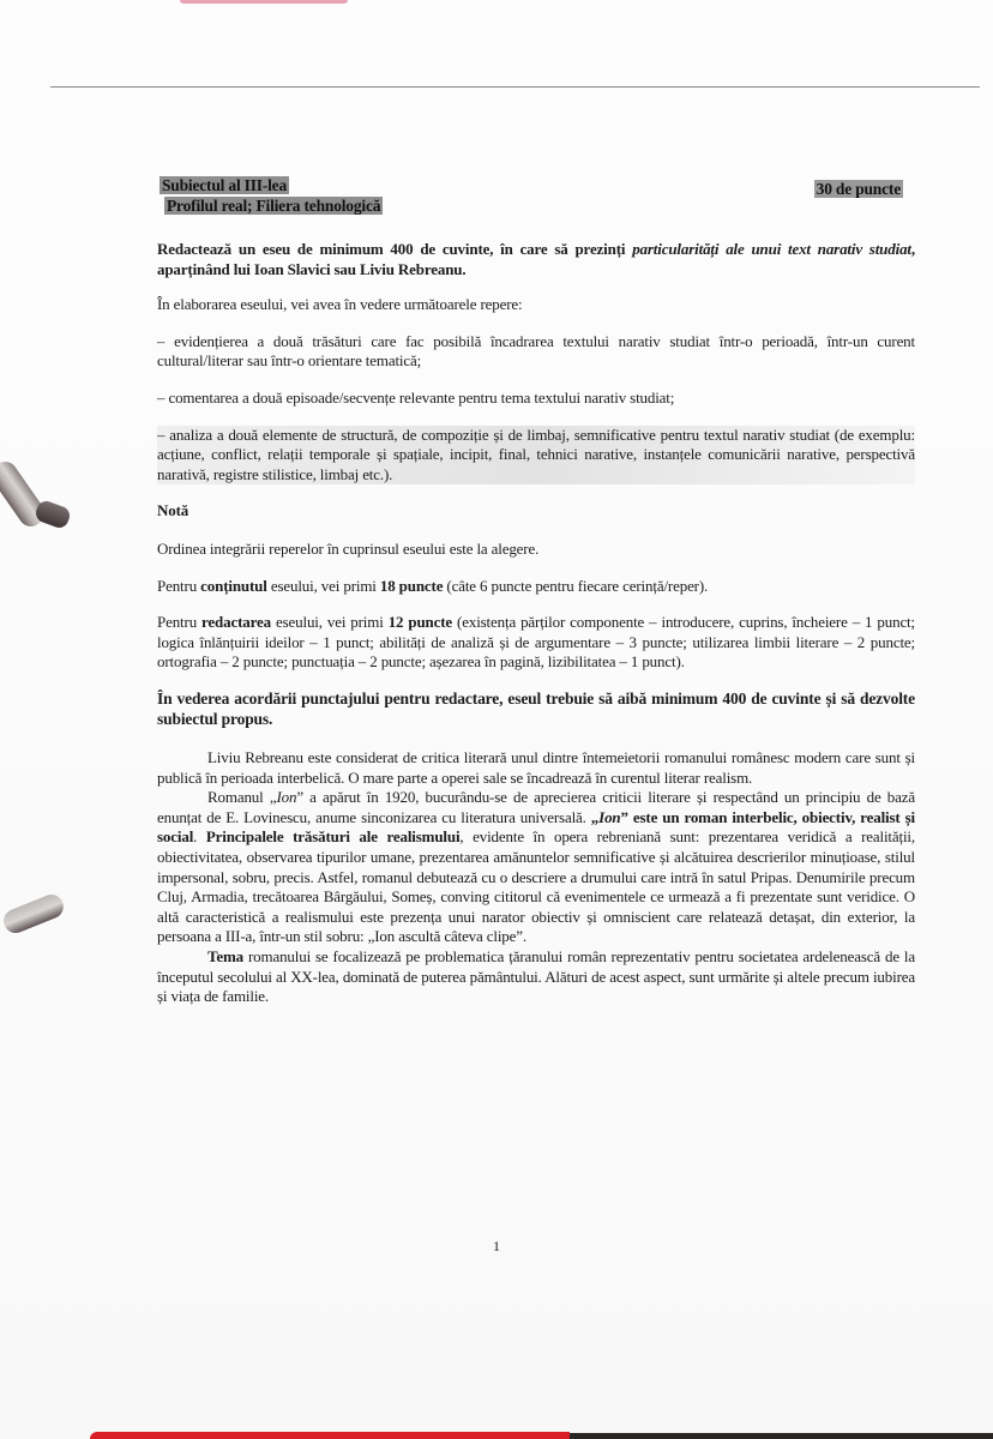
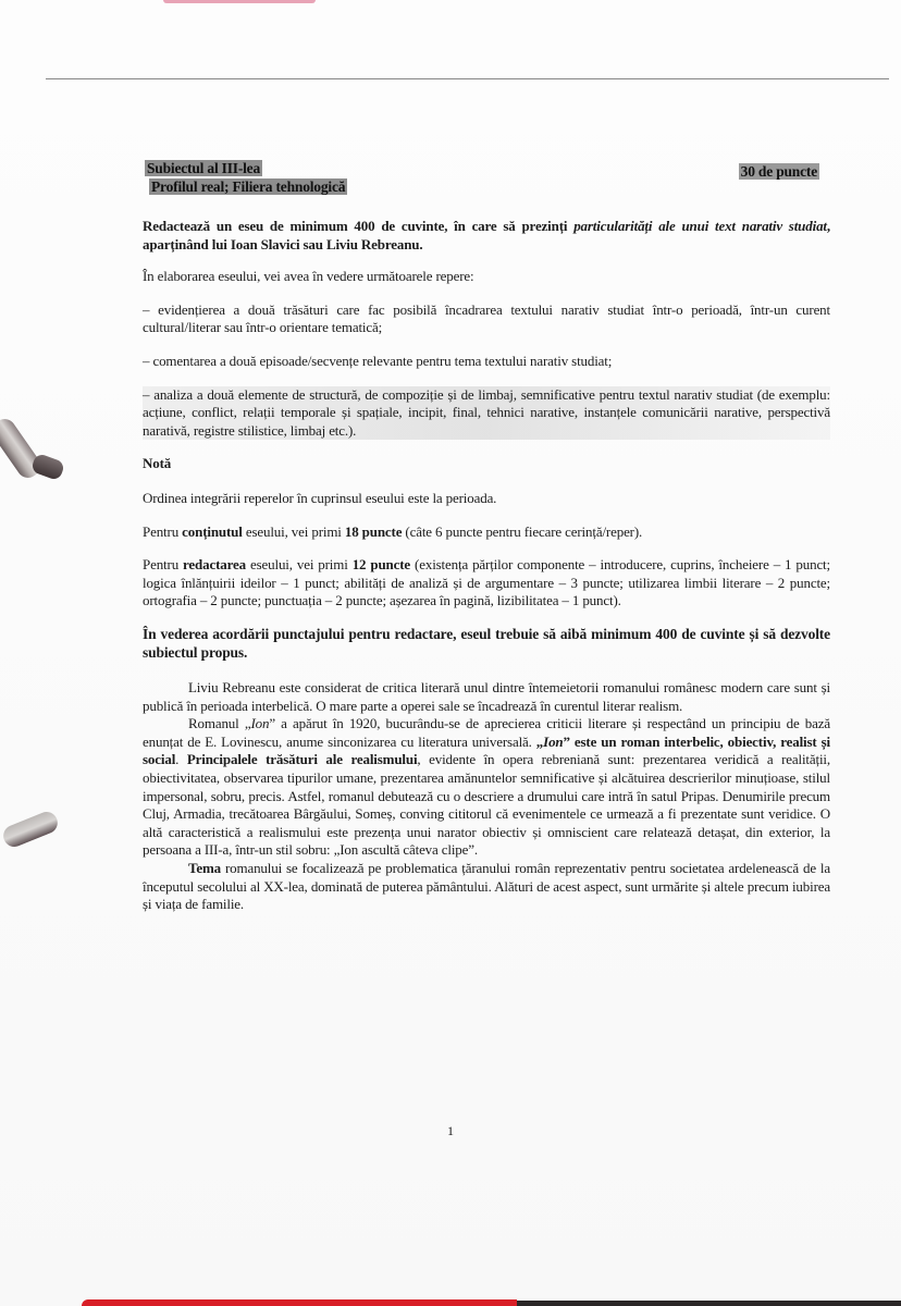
  Subiectul al III-lea
  Profilul real; Filiera tehnologică
  30 de puncte
  Redactează un eseu de minimum 400 de cuvinte, în care să prezinți particularități ale unui text narativ studiat, aparținând lui Ioan Slavici sau Liviu Rebreanu.
  În elaborarea eseului, vei avea în vedere următoarele repere:
  – evidențierea a două trăsături care fac posibilă încadrarea textului narativ studiat într-o perioadă, într-un curent cultural/literar sau într-o orientare tematică;
  – comentarea a două episoade/secvențe relevante pentru tema textului narativ studiat;
  – analiza a două elemente de structură, de compoziție și de limbaj, semnificative pentru textul narativ studiat (de exemplu: acțiune, conflict, relații temporale și spațiale, incipit, final, tehnici narative, instanțele comunicării narative, perspectivă narativă, registre stilistice, limbaj etc.).
  Notă
- Ordinea integrării reperelor în cuprinsul eseului este la alegere.
+ Ordinea integrării reperelor în cuprinsul eseului este la perioada.
  Pentru conținutul eseului, vei primi 18 puncte (câte 6 puncte pentru fiecare cerință/reper).
  Pentru redactarea eseului, vei primi 12 puncte (existența părților componente – introducere, cuprins, încheiere – 1 punct; logica înlănțuirii ideilor – 1 punct; abilități de analiză și de argumentare – 3 puncte; utilizarea limbii literare – 2 puncte; ortografia – 2 puncte; punctuația – 2 puncte; așezarea în pagină, lizibilitatea – 1 punct).
  În vederea acordării punctajului pentru redactare, eseul trebuie să aibă minimum 400 de cuvinte și să dezvolte subiectul propus.
  Liviu Rebreanu este considerat de critica literară unul dintre întemeietorii romanului românesc modern care sunt și publică în perioada interbelică. O mare parte a operei sale se încadrează în curentul literar realism.
  Romanul „Ion” a apărut în 1920, bucurându-se de aprecierea criticii literare și respectând un principiu de bază enunțat de E. Lovinescu, anume sinconizarea cu literatura universală. „Ion” este un roman interbelic, obiectiv, realist și social. Principalele trăsături ale realismului, evidente în opera rebreniană sunt: prezentarea veridică a realității, obiectivitatea, observarea tipurilor umane, prezentarea amănuntelor semnificative și alcătuirea descrierilor minuțioase, stilul impersonal, sobru, precis. Astfel, romanul debutează cu o descriere a drumului care intră în satul Pripas. Denumirile precum Cluj, Armadia, trecătoarea Bârgăului, Someș, conving cititorul că evenimentele ce urmează a fi prezentate sunt veridice. O altă caracteristică a realismului este prezența unui narator obiectiv și omniscient care relatează detașat, din exterior, la persoana a III-a, într-un stil sobru: „Ion ascultă câteva clipe”.
  Tema romanului se focalizează pe problematica țăranului român reprezentativ pentru societatea ardelenească de la începutul secolului al XX-lea, dominată de puterea pământului. Alături de acest aspect, sunt urmărite și altele precum iubirea și viața de familie.
  1
